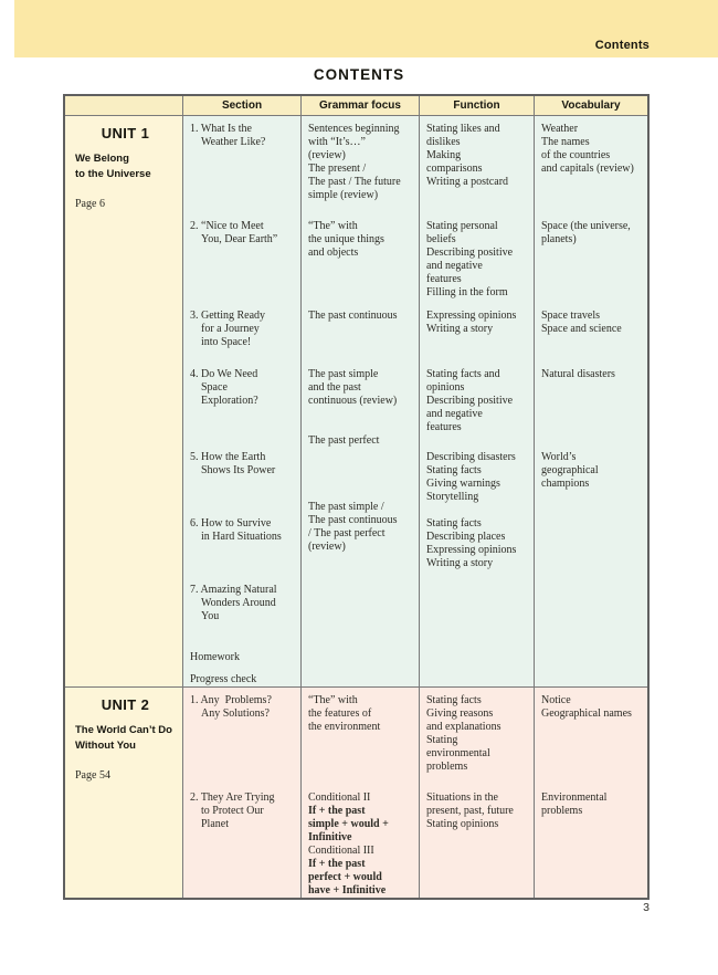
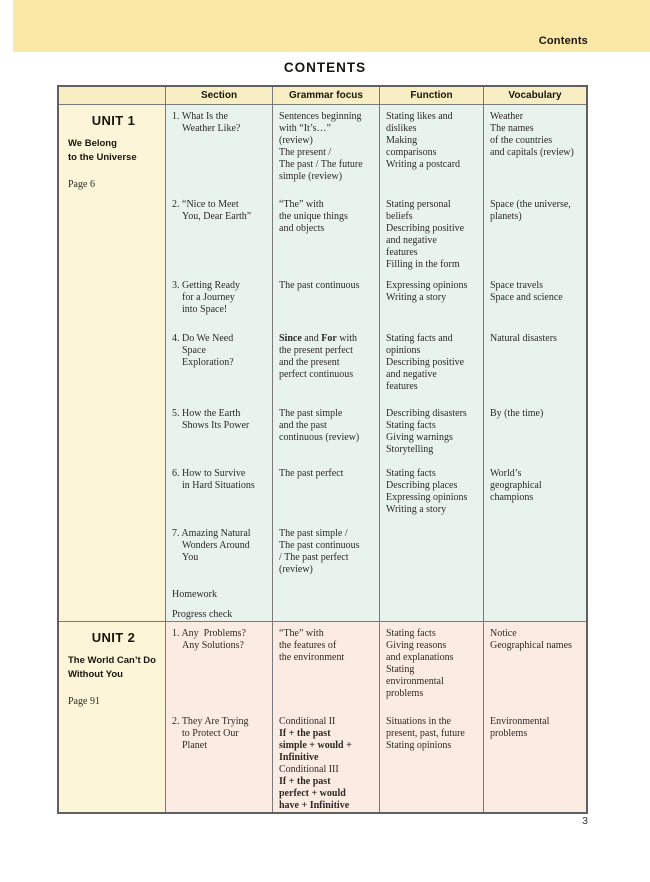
  Contents
  CONTENTS
  Section
  Grammar focus
  Function
  Vocabulary
  UNIT 1
  We Belong
  to the Universe
  Page 6
  1. What Is the
  Weather Like?
  2. “Nice to Meet
  You, Dear Earth”
  3. Getting Ready
  for a Journey
  into Space!
  4. Do We Need
  Space
  Exploration?
  5. How the Earth
  Shows Its Power
  6. How to Survive
  in Hard Situations
  7. Amazing Natural
  Wonders Around
  You
  Homework
  Progress check
  Sentences beginning
  with “It’s…”
  (review)
  The present /
  The past / The future
  simple (review)
  “The” with
  the unique things
  and objects
  The past continuous
+ Since and For with
+ the present perfect
+ and the present
+ perfect continuous
  The past simple
  and the past
  continuous (review)
  The past perfect
  The past simple /
  The past continuous
  / The past perfect
  (review)
  Stating likes and
  dislikes
  Making
  comparisons
  Writing a postcard
  Stating personal
  beliefs
  Describing positive
  and negative
  features
  Filling in the form
  Expressing opinions
  Writing a story
  Stating facts and
  opinions
  Describing positive
  and negative
  features
  Describing disasters
  Stating facts
  Giving warnings
  Storytelling
  Stating facts
  Describing places
  Expressing opinions
  Writing a story
  Weather
  The names
  of the countries
  and capitals (review)
  Space (the universe,
  planets)
  Space travels
  Space and science
  Natural disasters
+ By (the time)
  World’s
  geographical
  champions
  UNIT 2
  The World Can’t Do
  Without You
- Page 54
+ Page 91
  1. Any Problems?
  Any Solutions?
  2. They Are Trying
  to Protect Our
  Planet
  “The” with
  the features of
  the environment
  Conditional II
  If + the past
  simple + would +
  Infinitive
  Conditional III
  If + the past
  perfect + would
  have + Infinitive
  Stating facts
  Giving reasons
  and explanations
  Stating
  environmental
  problems
  Situations in the
  present, past, future
  Stating opinions
  Notice
  Geographical names
  Environmental
  problems
  3
